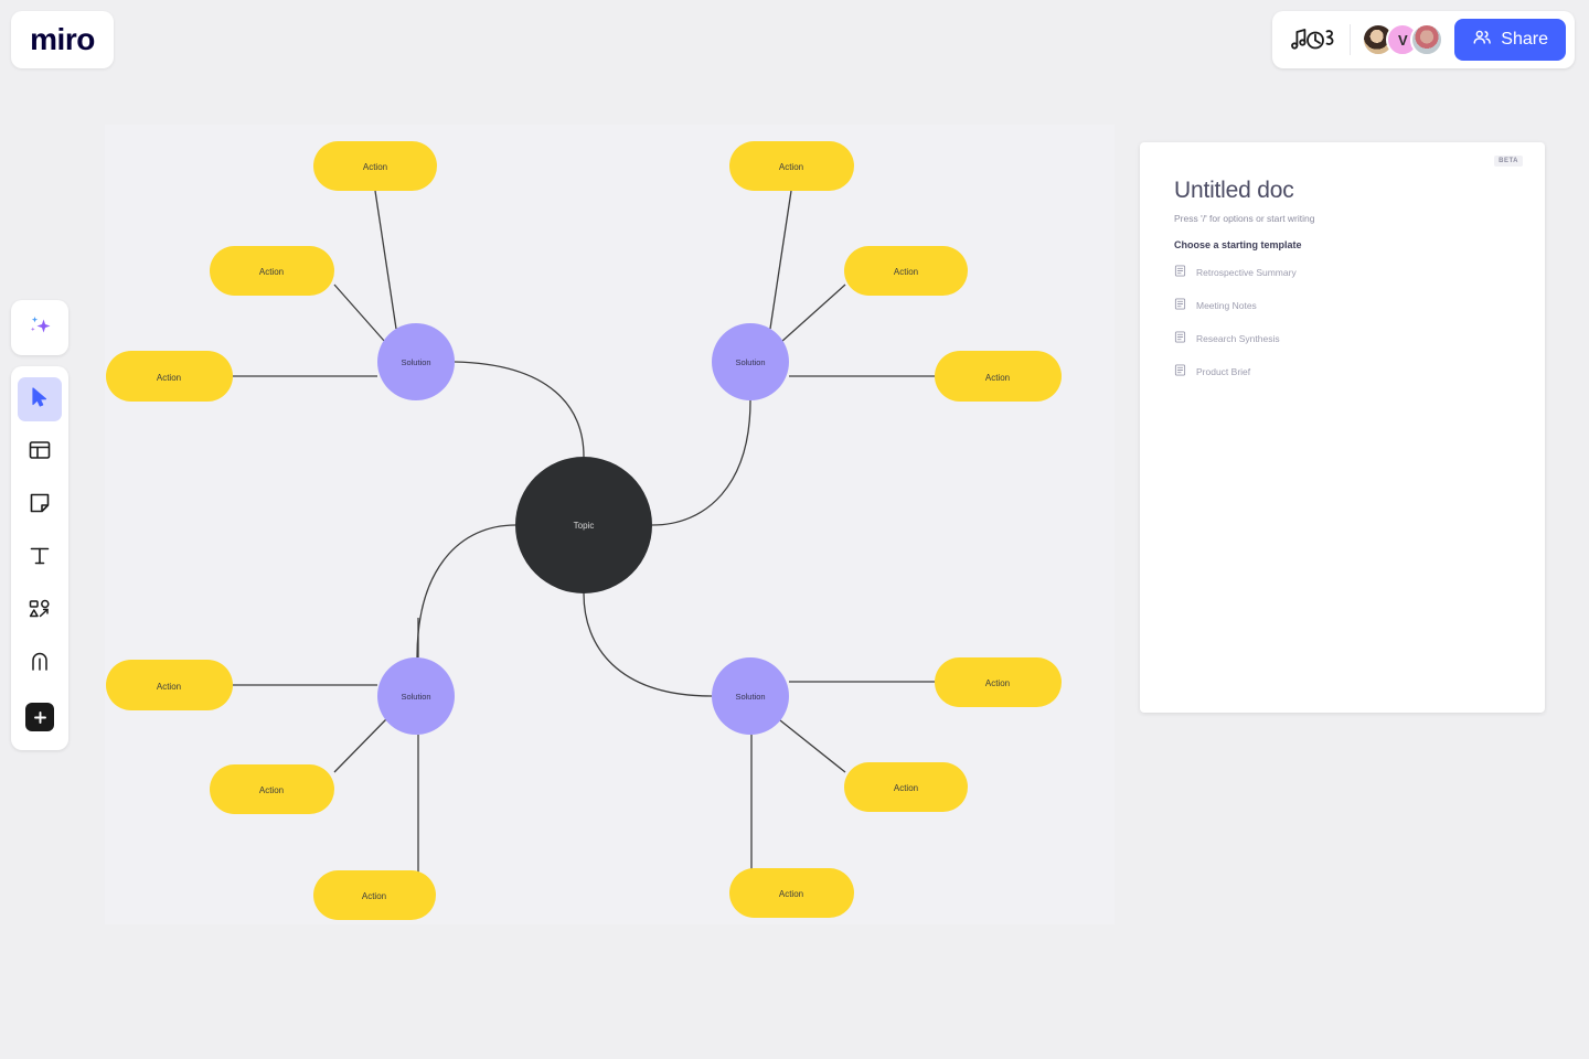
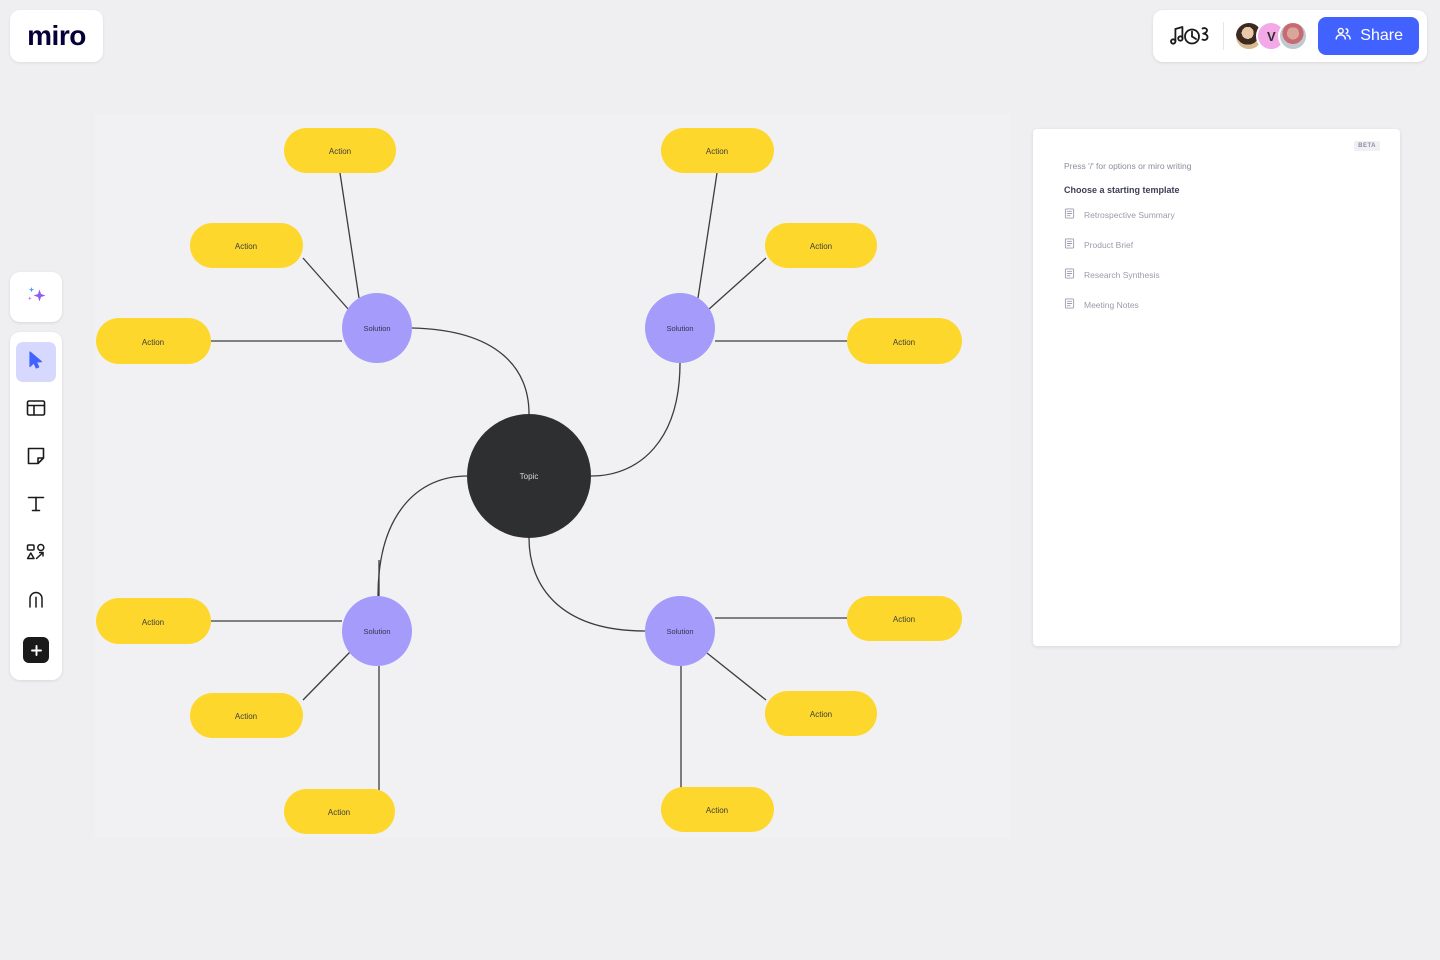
  Action
  Action
  Action
  Action
  Action
  Action
  Action
  Action
  Action
  Action
  Action
  Action
  Solution
  Solution
  Solution
  Solution
  Topic
  miro
  V
  Share
- Untitled doc
- Press '/' for options or start writing
+ Press '/' for options or miro writing
  Choose a starting template
  Retrospective Summary
- Meeting Notes
+ Product Brief
  Research Synthesis
- Product Brief
+ Meeting Notes
